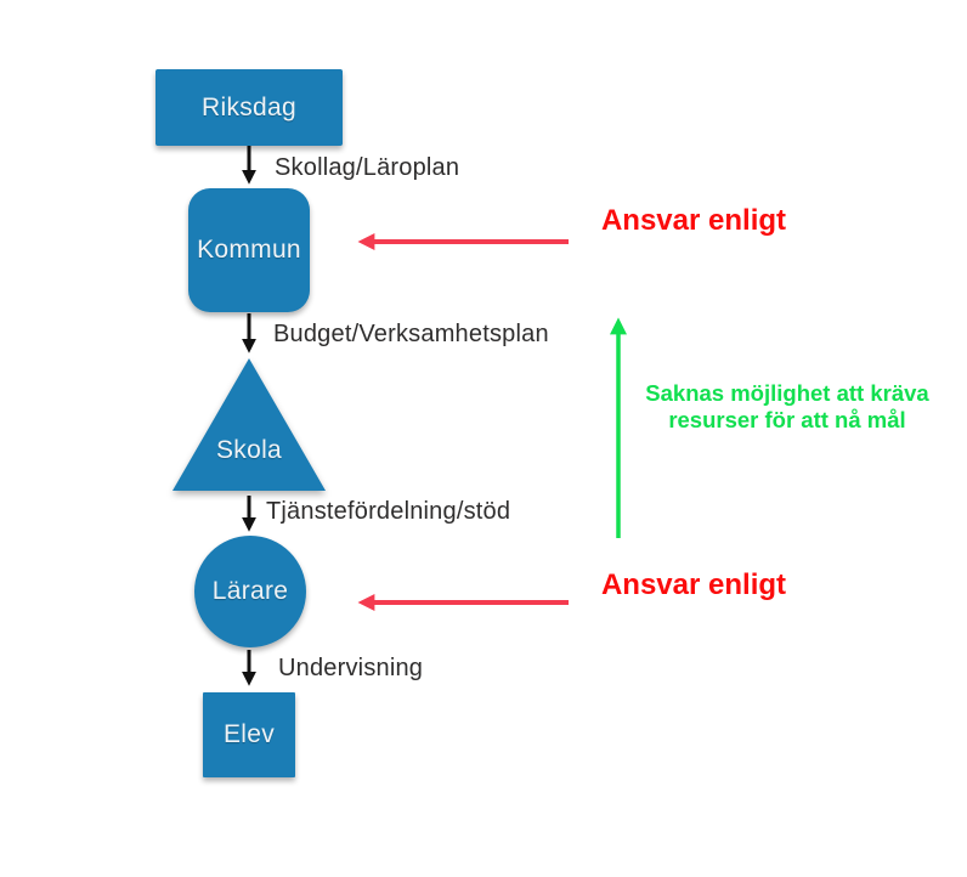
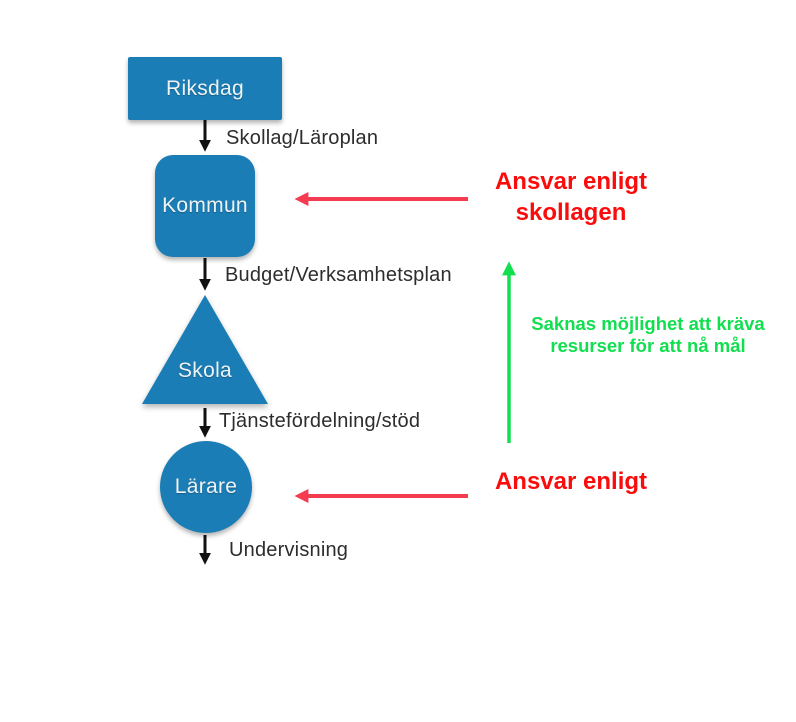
  Riksdag
  Kommun
  Skola
  Lärare
- Elev
  Skollag/Läroplan
  Budget/Verksamhetsplan
  Tjänstefördelning/stöd
  Undervisning
  Ansvar enligt
+ skollagen
  Ansvar enligt
  Saknas möjlighet att kräva
  resurser för att nå mål
